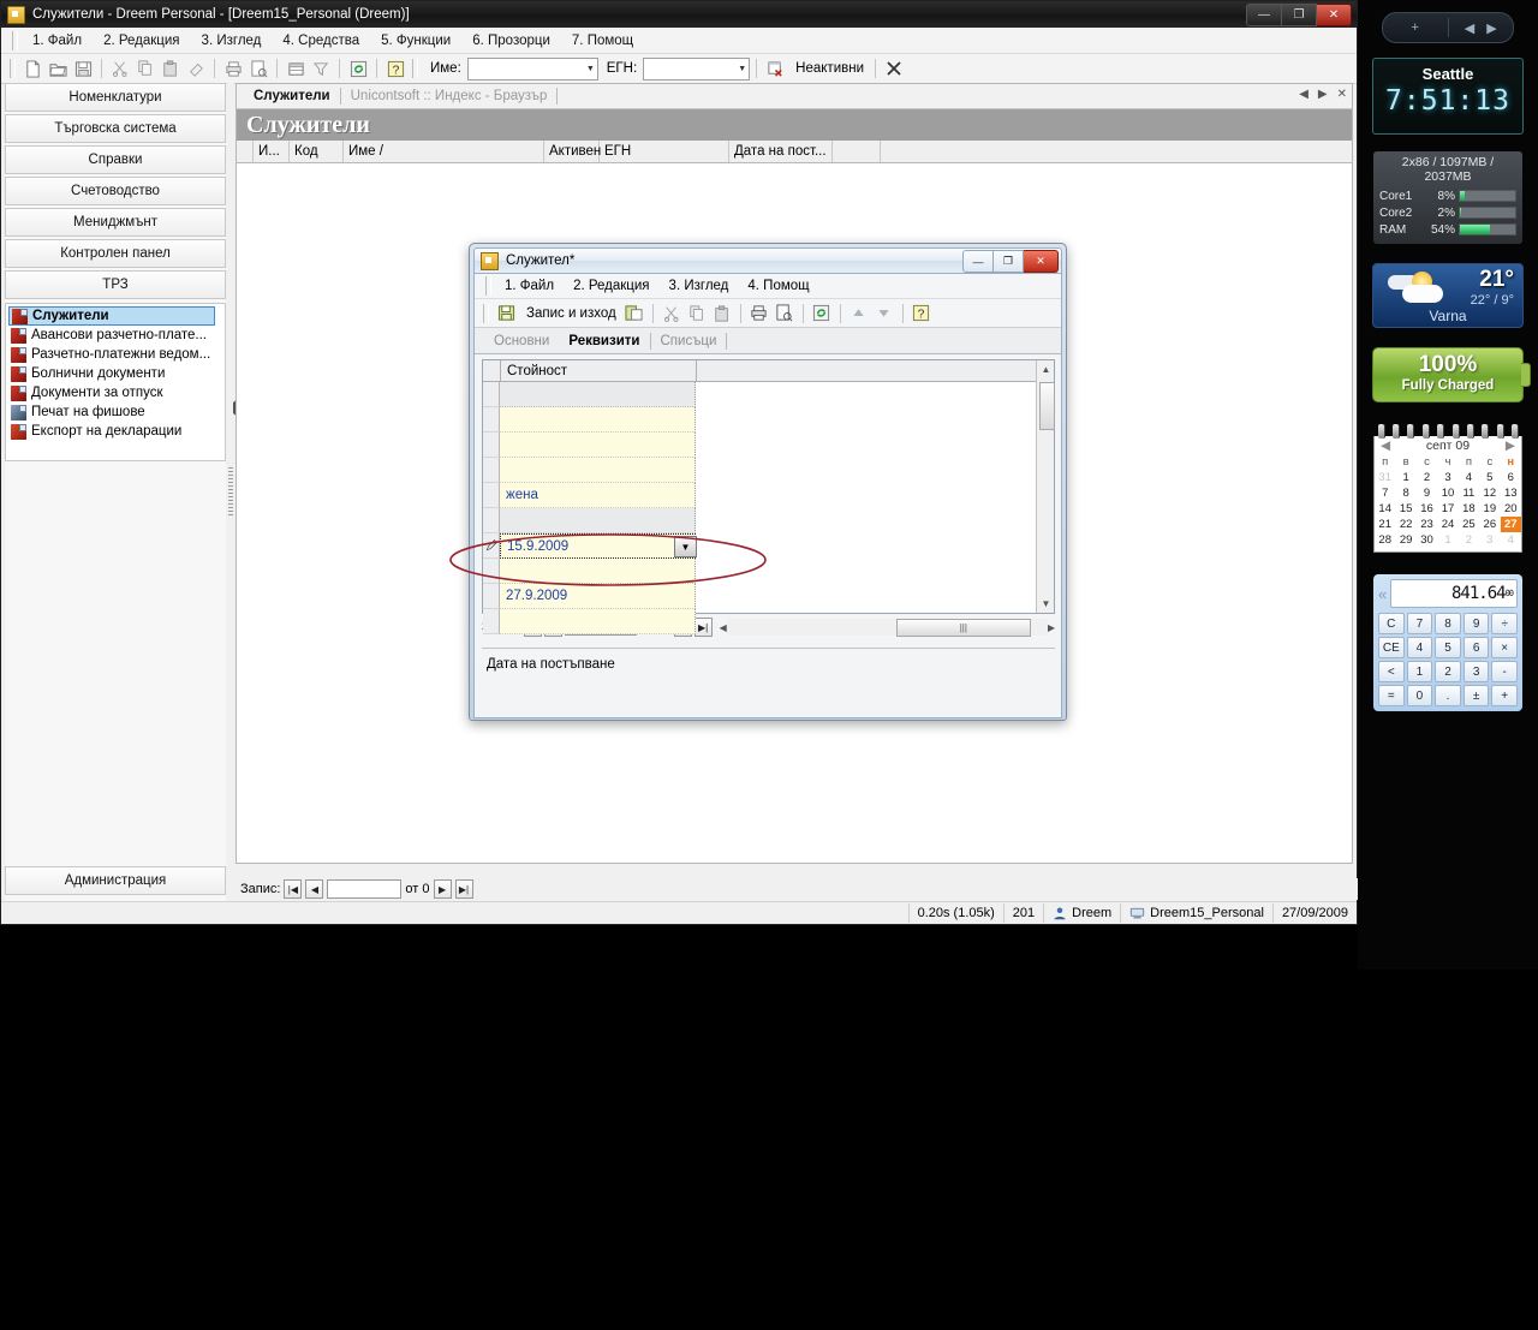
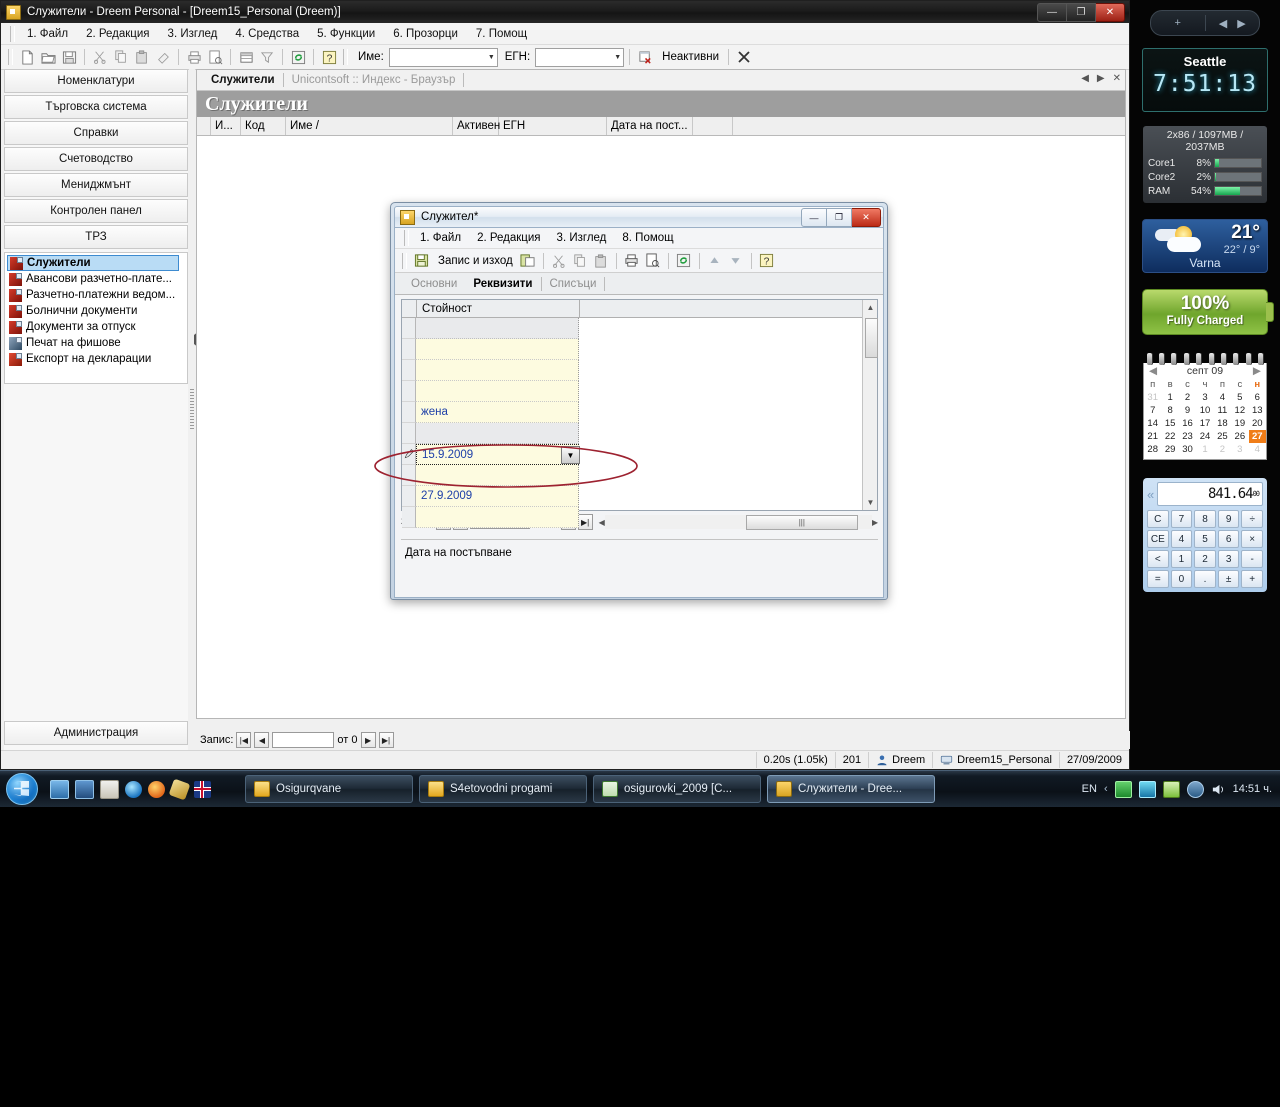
  Служители - Dreem Personal - [Dreem15_Personal (Dreem)]
  —
  ❐
  ✕
  1. Файл
  2. Редакция
  3. Изглед
  4. Средства
  5. Функции
  6. Прозорци
  7. Помощ
  ?
  Име:
  ЕГН:
  Неактивни
  Номенклатури
  Търговска система
  Справки
  Счетоводство
  Мениджмънт
  Контролен панел
  ТРЗ
  Служители
  Авансови разчетно-плате...
  Разчетно-платежни ведом...
  Болнични документи
  Документи за отпуск
  Печат на фишове
  Експорт на декларации
  Администрация
  Служители
  Unicontsoft :: Индекс - Браузър
  ◀
  ▶
  ✕
  Служители
  И...
  Код
  Име /
  Активен
  ЕГН
  Дата на пост...
  Запис:
  |◀
  ◀
  от 0
  ▶
  ▶|
  0.20s (1.05k)
  201
  Dreem
  Dreem15_Personal
  27/09/2009
  Служител*
  —
  ❐
  ✕
  1. Файл
  2. Редакция
  3. Изглед
- 4. Помощ
+ 8. Помощ
  Запис и изход
  ?
  Основни
  Реквизити
  Списъци
  Стойност
  жена
  15.9.2009
  ▼
  27.9.2009
  ▲
  ▼
  ▶|
  ◀
  |||
  ▶
  Дата на постъпване
  +
  ◀
  ▶
  Seattle
  7:51:13
  2x86 / 1097MB / 2037MB
  Core1
  8%
  Core2
  2%
  RAM
  54%
  21°
  22° / 9°
  Varna
  100%
  Fully Charged
  ◀
  септ 09
  ▶
  п	в	с	ч	п	с	н
  31	1	2	3	4	5	6
  7	8	9	10	11	12	13
  14	15	16	17	18	19	20
  21	22	23	24	25	26	27
  28	29	30	1	2	3	4
  «
  841.64
  00
  C
  7
  8
  9
  ÷
  CE
  4
  5
  6
  ×
  <
  1
  2
  3
  -
  =
  0
  .
  ±
  +
+ Osigurqvane
+ S4etovodni progami
+ osigurovki_2009 [C...
+ Служители - Dree...
+ EN
+ ‹
+ 14:51 ч.
